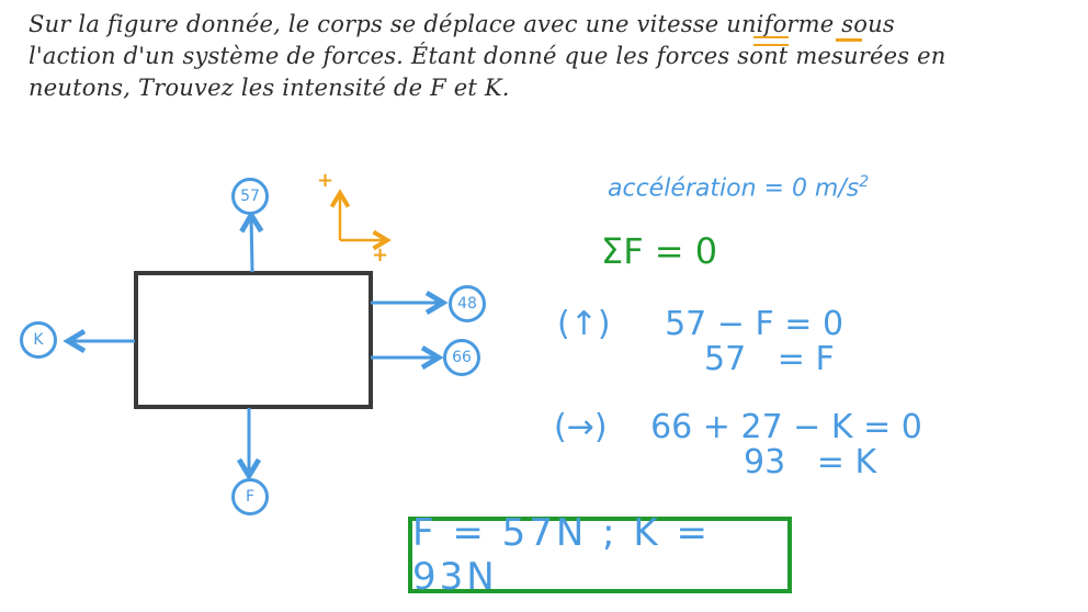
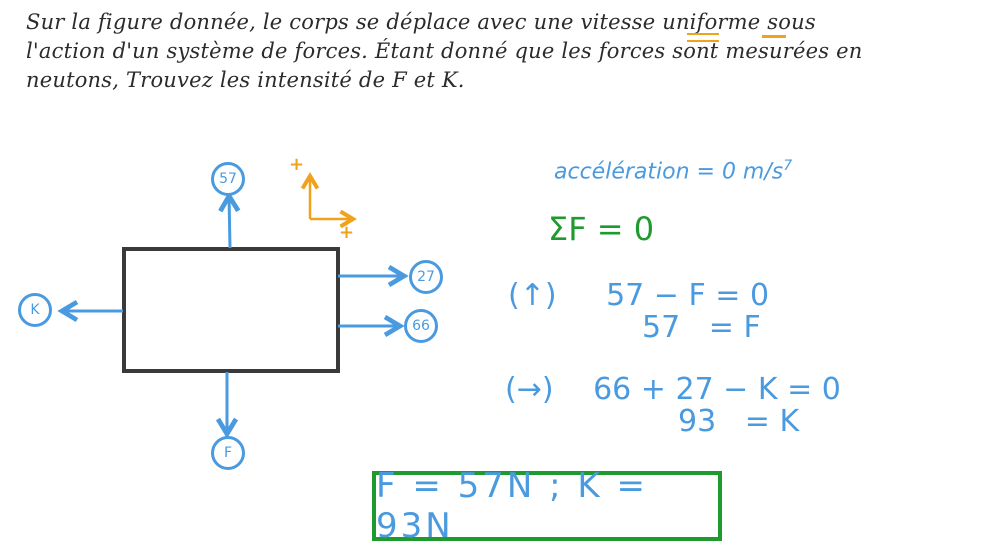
  Sur la figure donnée, le corps se déplace avec une vitesse uniforme sous
  l'action d'un système de forces. Étant donné que les forces sont mesurées en
  neutons, Trouvez les intensité de F et K.
  +
  +
  57
- 48
+ 27
  66
  K
  F
- accélération = 0 m/s2
+ accélération = 0 m/s7
  ΣF = 0
  (↑) 57 − F = 0
  57 = F
  (→) 66 + 27 − K = 0
  93 = K
  F = 57N ; K = 93N
